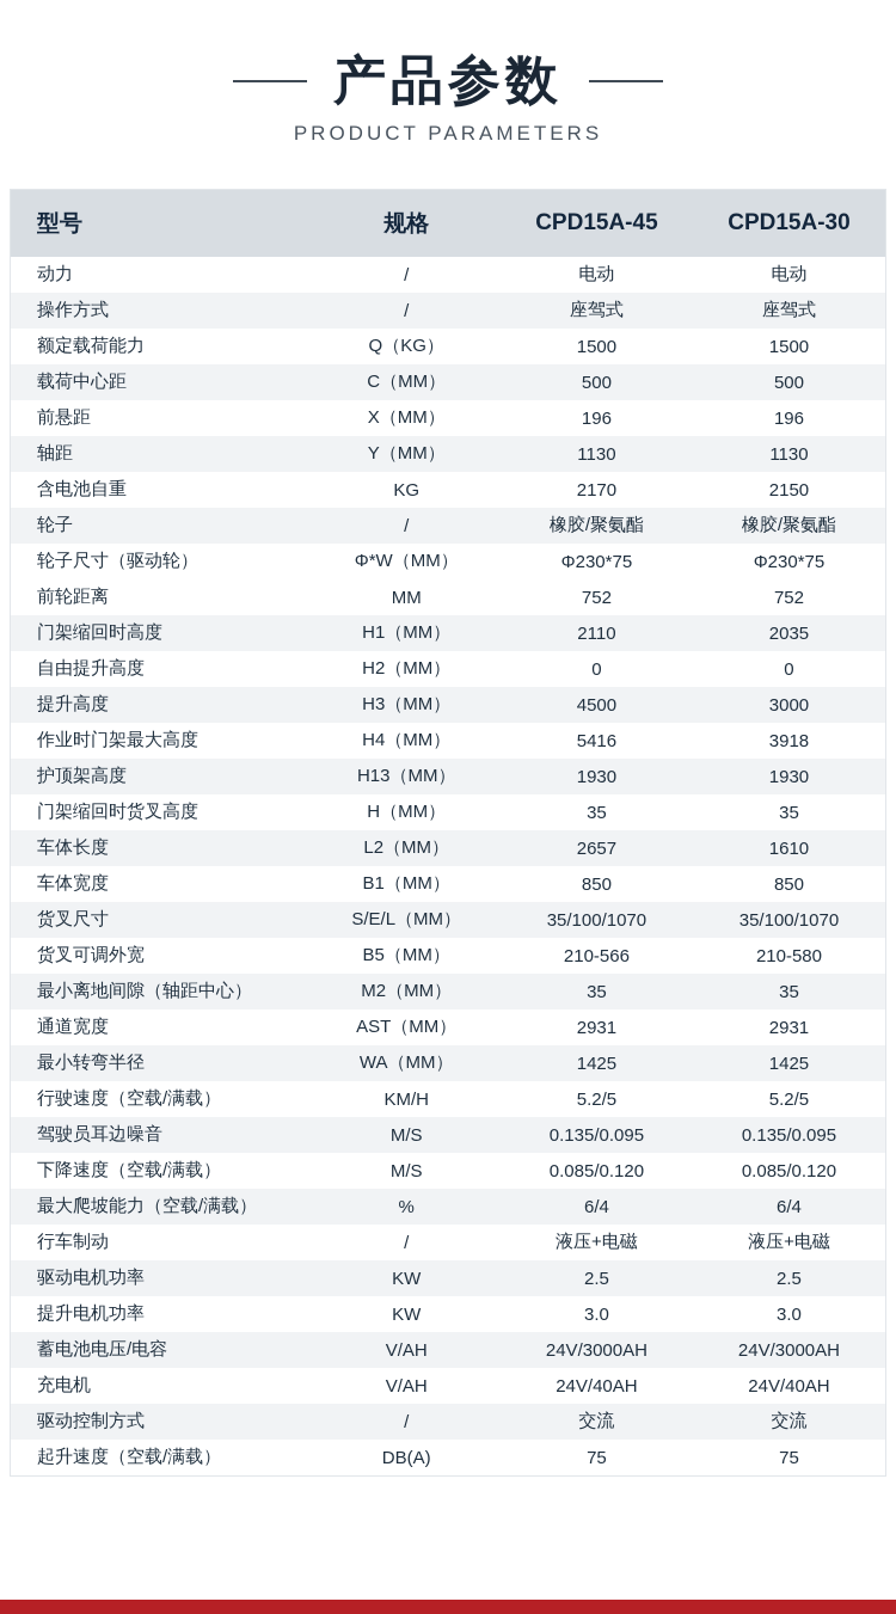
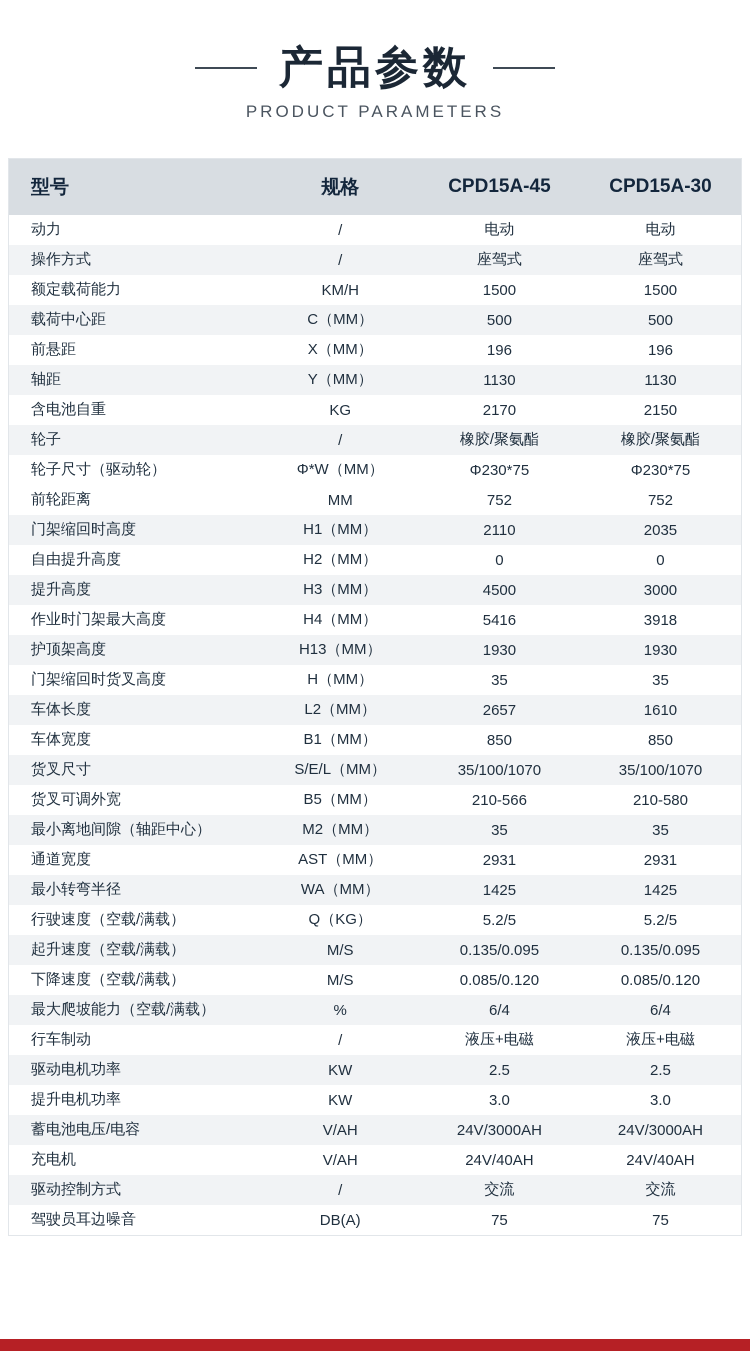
  产品参数
  PRODUCT PARAMETERS
  型号	规格	CPD15A-45	CPD15A-30
  动力	/	电动	电动
  操作方式	/	座驾式	座驾式
- 额定载荷能力	Q（KG）	1500	1500
+ 额定载荷能力	KM/H	1500	1500
  载荷中心距	C（MM）	500	500
  前悬距	X（MM）	196	196
  轴距	Y（MM）	1130	1130
  含电池自重	KG	2170	2150
  轮子	/	橡胶/聚氨酯	橡胶/聚氨酯
  轮子尺寸（驱动轮）	Φ*W（MM）	Φ230*75	Φ230*75
  前轮距离	MM	752	752
  门架缩回时高度	H1（MM）	2110	2035
  自由提升高度	H2（MM）	0	0
  提升高度	H3（MM）	4500	3000
  作业时门架最大高度	H4（MM）	5416	3918
  护顶架高度	H13（MM）	1930	1930
  门架缩回时货叉高度	H（MM）	35	35
  车体长度	L2（MM）	2657	1610
  车体宽度	B1（MM）	850	850
  货叉尺寸	S/E/L（MM）	35/100/1070	35/100/1070
  货叉可调外宽	B5（MM）	210-566	210-580
  最小离地间隙（轴距中心）	M2（MM）	35	35
  通道宽度	AST（MM）	2931	2931
  最小转弯半径	WA（MM）	1425	1425
- 行驶速度（空载/满载）	KM/H	5.2/5	5.2/5
+ 行驶速度（空载/满载）	Q（KG）	5.2/5	5.2/5
- 驾驶员耳边噪音	M/S	0.135/0.095	0.135/0.095
+ 起升速度（空载/满载）	M/S	0.135/0.095	0.135/0.095
  下降速度（空载/满载）	M/S	0.085/0.120	0.085/0.120
  最大爬坡能力（空载/满载）	%	6/4	6/4
  行车制动	/	液压+电磁	液压+电磁
  驱动电机功率	KW	2.5	2.5
  提升电机功率	KW	3.0	3.0
  蓄电池电压/电容	V/AH	24V/3000AH	24V/3000AH
  充电机	V/AH	24V/40AH	24V/40AH
  驱动控制方式	/	交流	交流
- 起升速度（空载/满载）	DB(A)	75	75
+ 驾驶员耳边噪音	DB(A)	75	75
